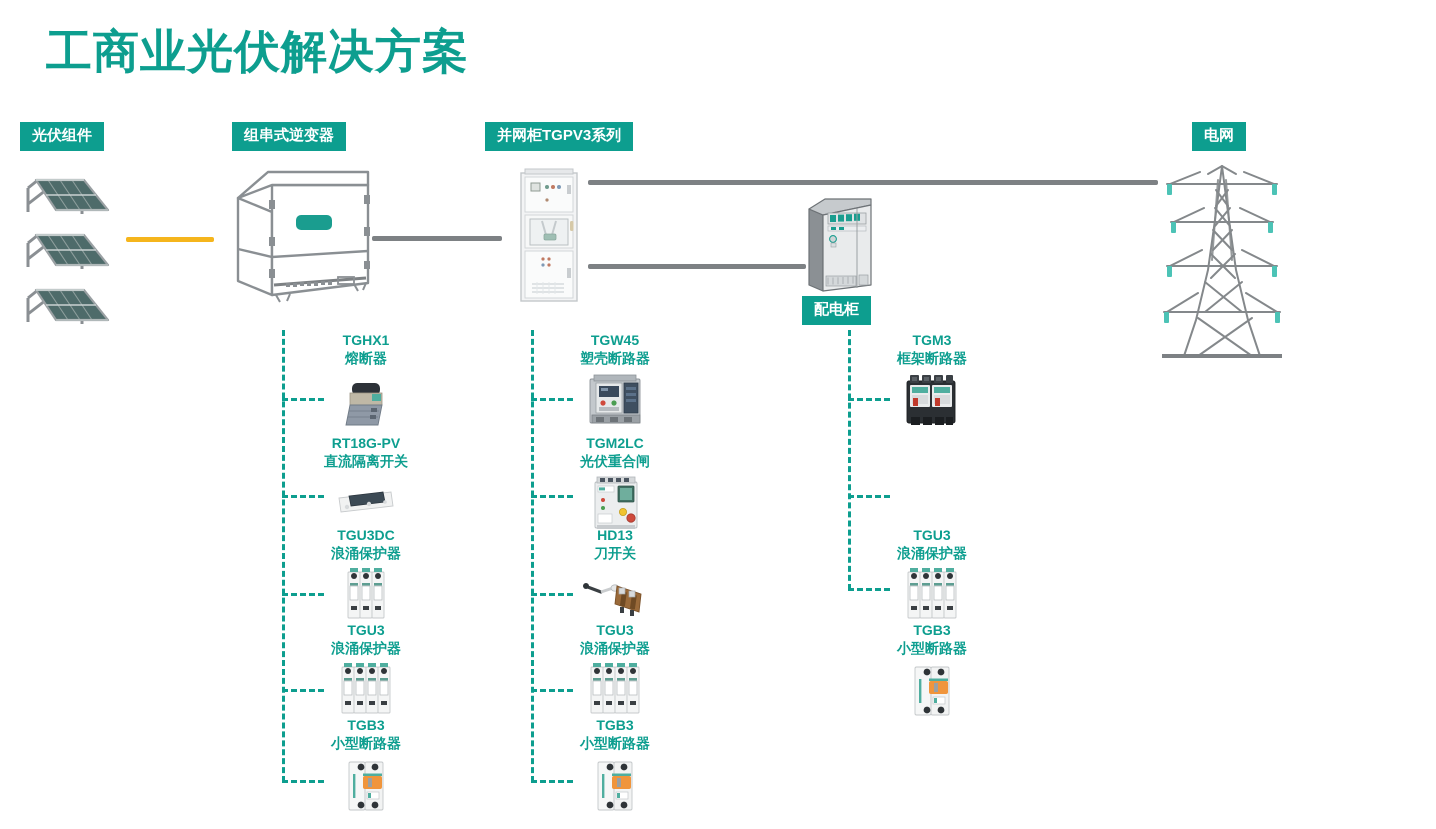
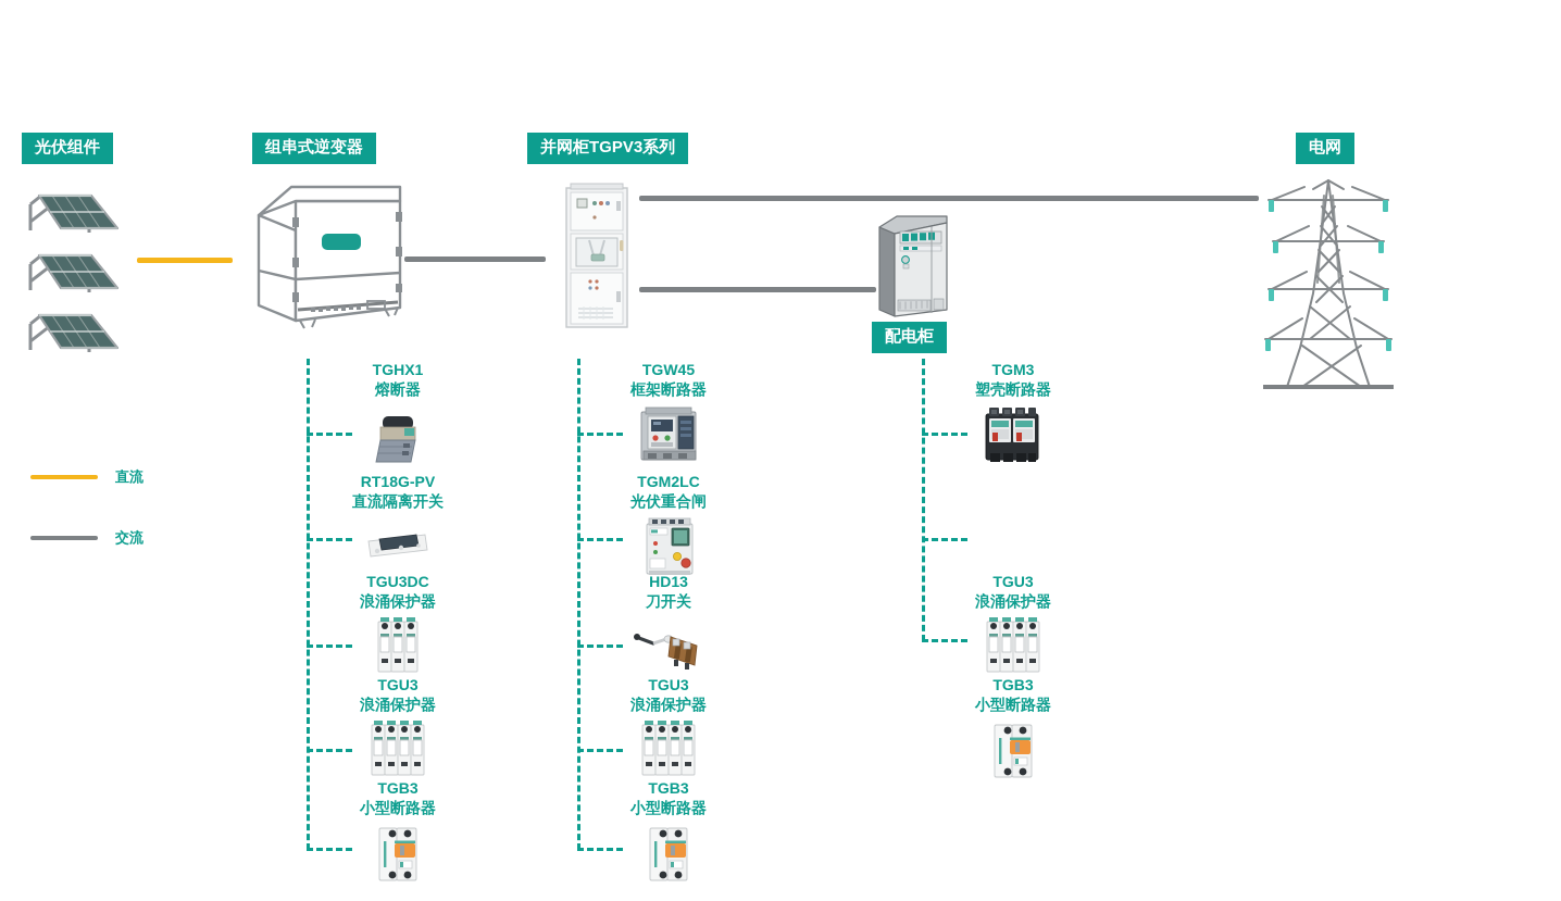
- 工商业光伏解决方案
  光伏组件
  组串式逆变器
  并网柜TGPV3系列
  配电柜
  电网
+ 直流
+ 交流
  TGHX1
  熔断器
  RT18G-PV
  直流隔离开关
  TGU3DC
  浪涌保护器
  TGU3
  浪涌保护器
  TGB3
  小型断路器
  TGW45
- 塑壳断路器
+ 框架断路器
  TGM2LC
  光伏重合闸
  HD13
  刀开关
  TGU3
  浪涌保护器
  TGB3
  小型断路器
  TGM3
- 框架断路器
+ 塑壳断路器
  TGU3
  浪涌保护器
  TGB3
  小型断路器
